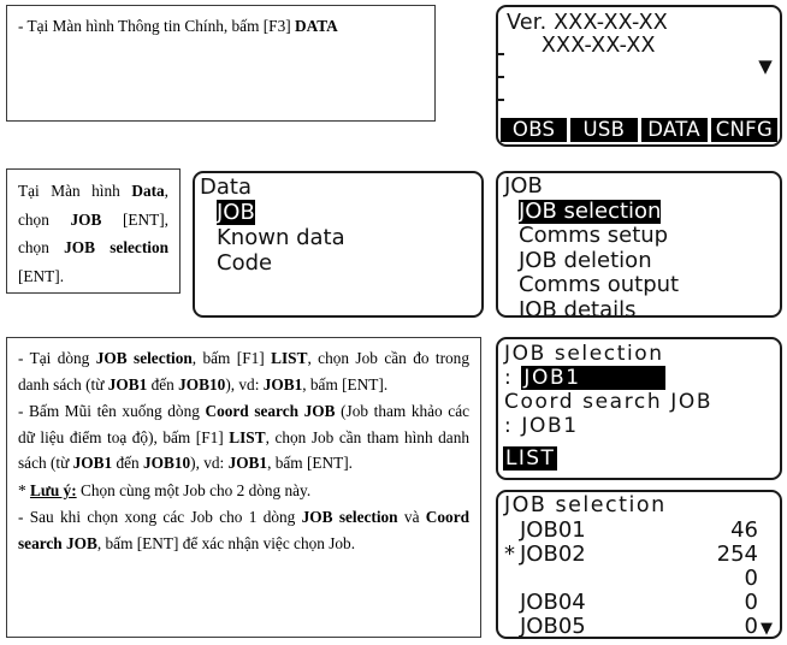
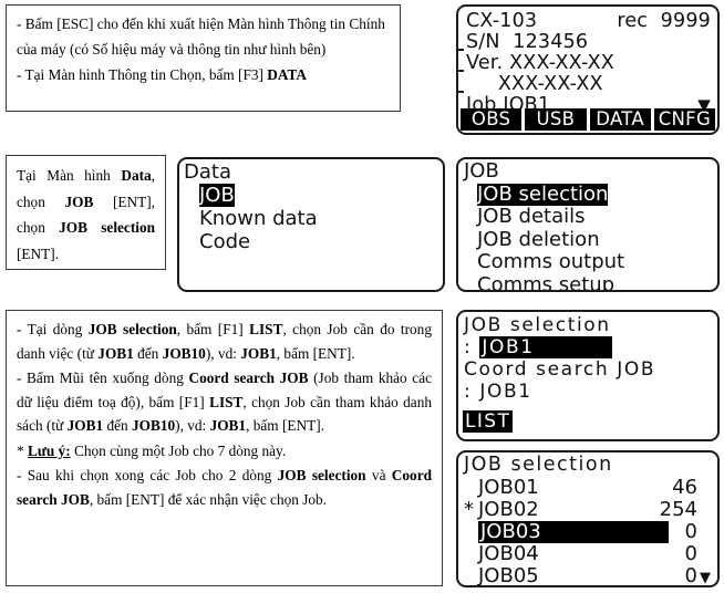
+ - Bấm [ESC] cho đến khi xuất hiện Màn hình Thông tin Chính của máy (có Số hiệu máy và thông tin như hình bên)
- - Tại Màn hình Thông tin Chính, bấm [F3] DATA
+ - Tại Màn hình Thông tin Chọn, bấm [F3] DATA
+ CX-103
+ rec
+ 9999
+ S/N
+ 123456
  Ver.
  XXX-XX-XX
  XXX-XX-XX
+ Job.JOB1
  ▼
  OBS
  USB
  DATA
  CNFG
  Tại Màn hình Data, chọn JOB [ENT], chọn JOB selection [ENT].
  Data
  JOB
  Known data
  Code
  JOB
  JOB selection
- Comms setup
+ JOB details
  JOB deletion
  Comms output
- JOB details
+ Comms setup
- - Tại dòng JOB selection, bấm [F1] LIST, chọn Job cần đo trong danh sách (từ JOB1 đến JOB10), vd: JOB1, bấm [ENT].
+ - Tại dòng JOB selection, bấm [F1] LIST, chọn Job cần đo trong danh việc (từ JOB1 đến JOB10), vd: JOB1, bấm [ENT].
- - Bấm Mũi tên xuống dòng Coord search JOB (Job tham khảo các dữ liệu điểm toạ độ), bấm [F1] LIST, chọn Job cần tham hình danh sách (từ JOB1 đến JOB10), vd: JOB1, bấm [ENT].
+ - Bấm Mũi tên xuống dòng Coord search JOB (Job tham khảo các dữ liệu điểm toạ độ), bấm [F1] LIST, chọn Job cần tham khảo danh sách (từ JOB1 đến JOB10), vd: JOB1, bấm [ENT].
- * Lưu ý: Chọn cùng một Job cho 2 dòng này.
+ * Lưu ý: Chọn cùng một Job cho 7 dòng này.
- - Sau khi chọn xong các Job cho 1 dòng JOB selection và Coord search JOB, bấm [ENT] để xác nhận việc chọn Job.
+ - Sau khi chọn xong các Job cho 2 dòng JOB selection và Coord search JOB, bấm [ENT] để xác nhận việc chọn Job.
  JOB selection
  :
  JOB1
  Coord search JOB
  :
  JOB1
  LIST
  JOB selection
  JOB01
  46
  *
  JOB02
  254
+ JOB03
  0
  JOB04
  0
  JOB05
  0
  ▼
